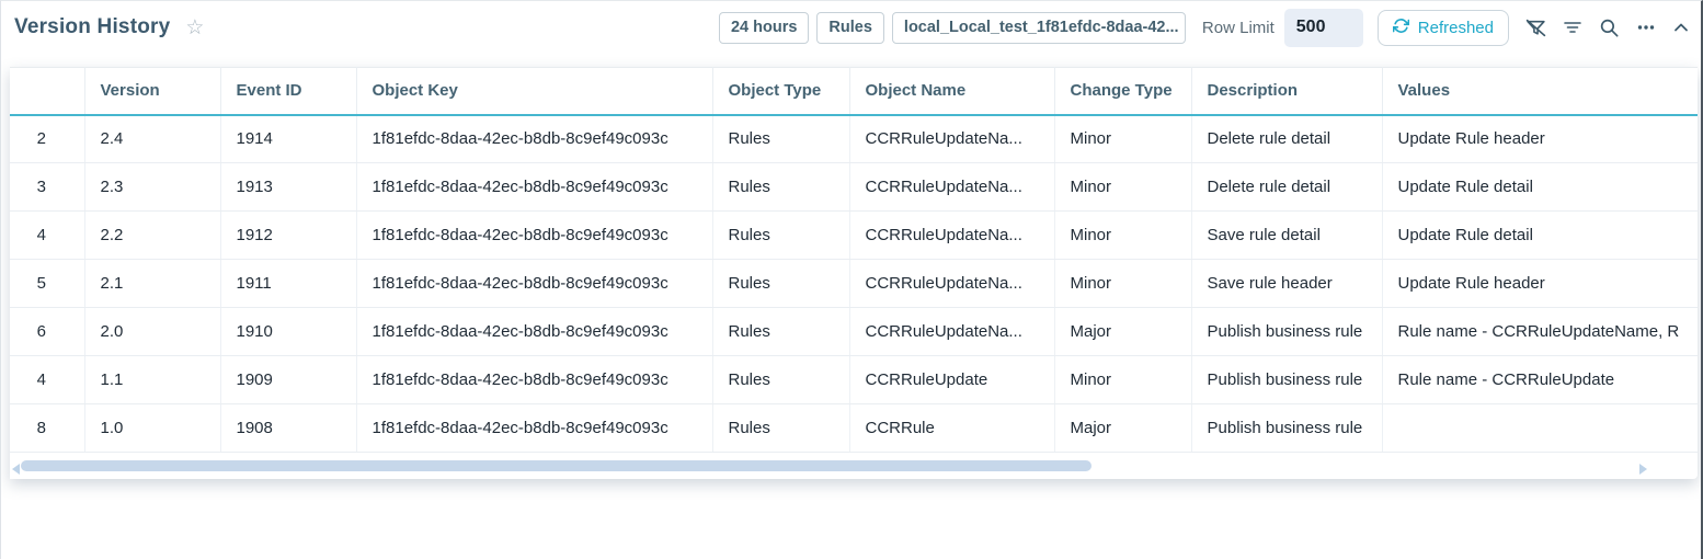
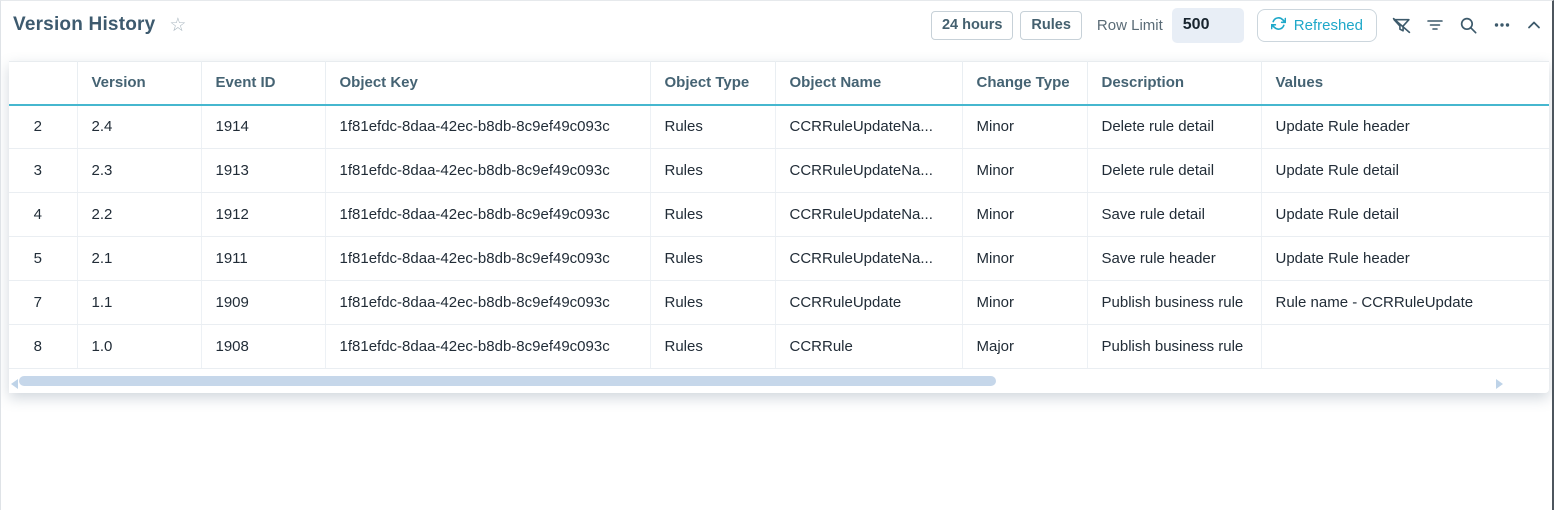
  Version History
  ☆
  24 hours
  Rules
- local_Local_test_1f81efdc-8daa-42...
  Row Limit
  500
  Refreshed
  	Version	Event ID	Object Key	Object Type	Object Name	Change Type	Description	Values
  2	2.4	1914	1f81efdc-8daa-42ec-b8db-8c9ef49c093c	Rules	CCRRuleUpdateNa...	Minor	Delete rule detail	Update Rule header
  3	2.3	1913	1f81efdc-8daa-42ec-b8db-8c9ef49c093c	Rules	CCRRuleUpdateNa...	Minor	Delete rule detail	Update Rule detail
  4	2.2	1912	1f81efdc-8daa-42ec-b8db-8c9ef49c093c	Rules	CCRRuleUpdateNa...	Minor	Save rule detail	Update Rule detail
  5	2.1	1911	1f81efdc-8daa-42ec-b8db-8c9ef49c093c	Rules	CCRRuleUpdateNa...	Minor	Save rule header	Update Rule header
- 6	2.0	1910	1f81efdc-8daa-42ec-b8db-8c9ef49c093c	Rules	CCRRuleUpdateNa...	Major	Publish business rule	Rule name - CCRRuleUpdateName, R
- 4	1.1	1909	1f81efdc-8daa-42ec-b8db-8c9ef49c093c	Rules	CCRRuleUpdate	Minor	Publish business rule	Rule name - CCRRuleUpdate
+ 7	1.1	1909	1f81efdc-8daa-42ec-b8db-8c9ef49c093c	Rules	CCRRuleUpdate	Minor	Publish business rule	Rule name - CCRRuleUpdate
  8	1.0	1908	1f81efdc-8daa-42ec-b8db-8c9ef49c093c	Rules	CCRRule	Major	Publish business rule
